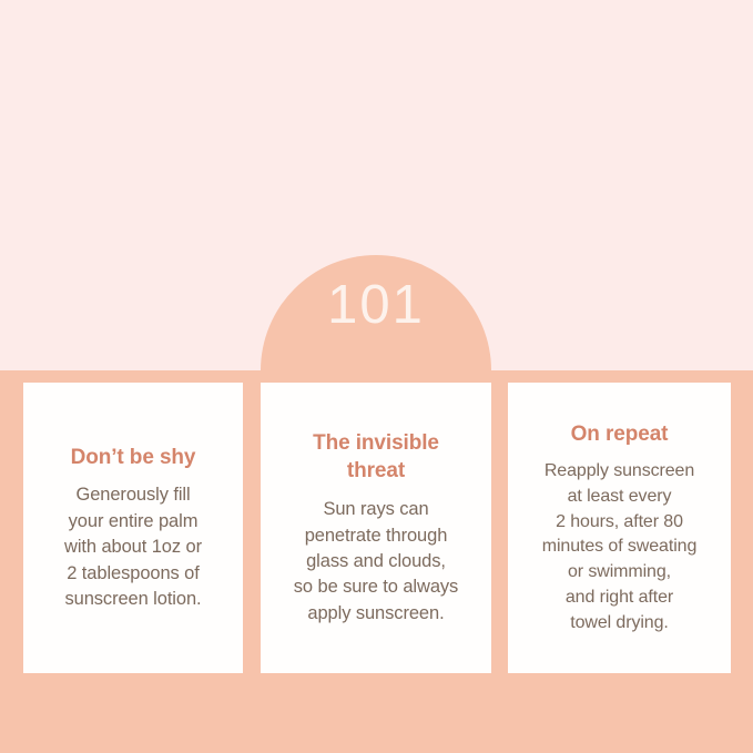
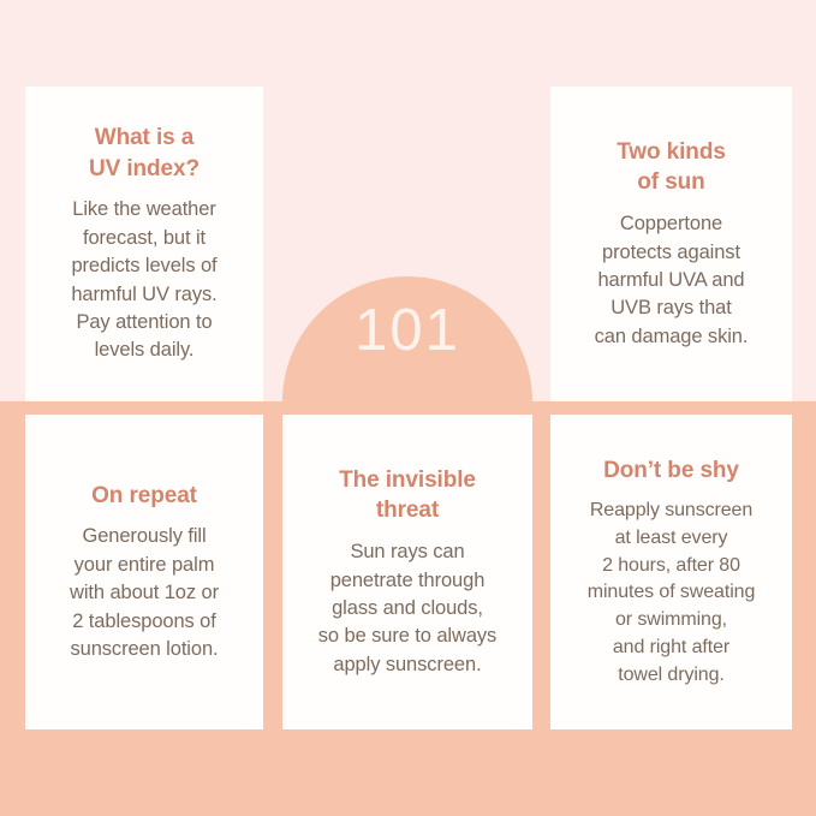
  101
+ What is a
+ UV index?
+ Like the weather
+ forecast, but it
+ predicts levels of
+ harmful UV rays.
+ Pay attention to
+ levels daily.
+ Two kinds
+ of sun
+ Coppertone
+ protects against
+ harmful UVA and
+ UVB rays that
+ can damage skin.
- Don’t be shy
+ On repeat
  Generously fill
  your entire palm
  with about 1oz or
  2 tablespoons of
  sunscreen lotion.
  The invisible
  threat
  Sun rays can
  penetrate through
  glass and clouds,
  so be sure to always
  apply sunscreen.
- On repeat
+ Don’t be shy
  Reapply sunscreen
  at least every
  2 hours, after 80
  minutes of sweating
  or swimming,
  and right after
  towel drying.
